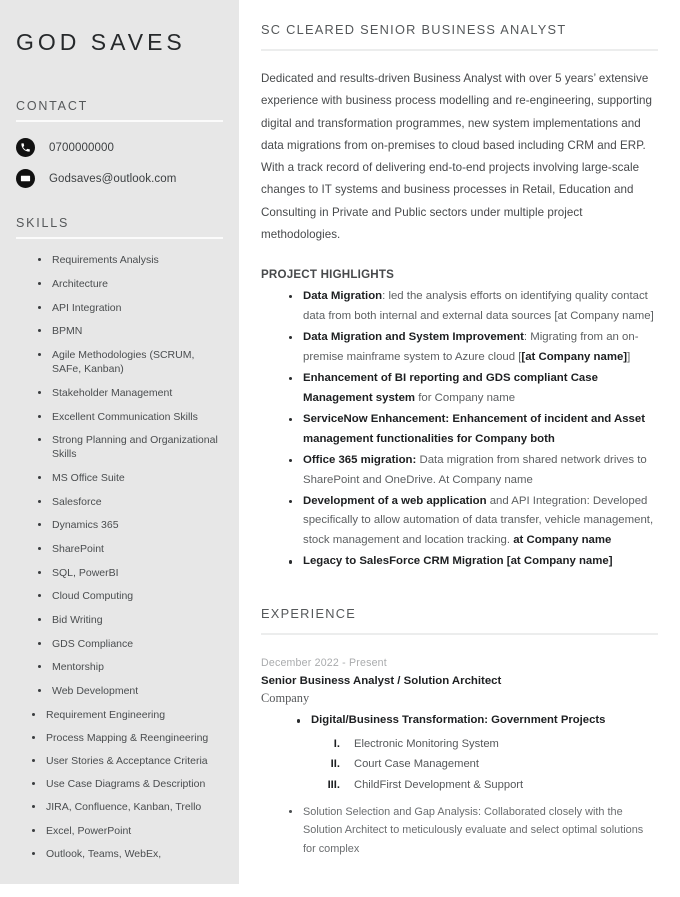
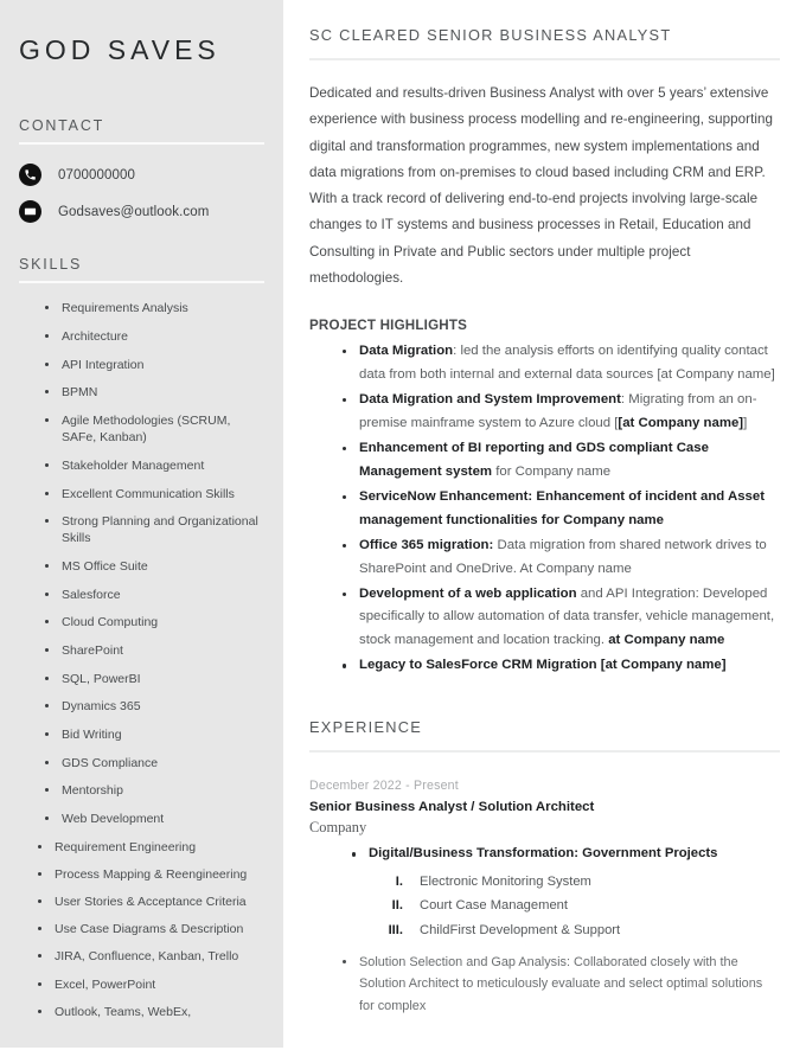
  GOD SAVES
  CONTACT
  0700000000
  Godsaves@outlook.com
  SKILLS
  Requirements Analysis
  Architecture
  API Integration
  BPMN
  Agile Methodologies (SCRUM, SAFe, Kanban)
  Stakeholder Management
  Excellent Communication Skills
  Strong Planning and Organizational Skills
  MS Office Suite
  Salesforce
- Dynamics 365
+ Cloud Computing
  SharePoint
  SQL, PowerBI
- Cloud Computing
+ Dynamics 365
  Bid Writing
  GDS Compliance
  Mentorship
  Web Development
  Requirement Engineering
  Process Mapping & Reengineering
  User Stories & Acceptance Criteria
  Use Case Diagrams & Description
  JIRA, Confluence, Kanban, Trello
  Excel, PowerPoint
  Outlook, Teams, WebEx,
  SC CLEARED SENIOR BUSINESS ANALYST
  Dedicated and results-driven Business Analyst with over 5 years’ extensive experience with business process modelling and re-engineering, supporting digital and transformation programmes, new system implementations and data migrations from on-premises to cloud based including CRM and ERP. With a track record of delivering end-to-end projects involving large-scale changes to IT systems and business processes in Retail, Education and Consulting in Private and Public sectors under multiple project methodologies.
  PROJECT HIGHLIGHTS
  Data Migration: led the analysis efforts on identifying quality contact data from both internal and external data sources [at Company name]
  Data Migration and System Improvement: Migrating from an on-premise mainframe system to Azure cloud [[at Company name]]
  Enhancement of BI reporting and GDS compliant Case Management system for Company name
- ServiceNow Enhancement: Enhancement of incident and Asset management functionalities for Company both
+ ServiceNow Enhancement: Enhancement of incident and Asset management functionalities for Company name
  Office 365 migration: Data migration from shared network drives to SharePoint and OneDrive. At Company name
  Development of a web application and API Integration: Developed specifically to allow automation of data transfer, vehicle management, stock management and location tracking. at Company name
  Legacy to SalesForce CRM Migration [at Company name]
  EXPERIENCE
  December 2022 - Present
  Senior Business Analyst / Solution Architect
  Company
  Digital/Business Transformation: Government Projects
  I.
  Electronic Monitoring System
  II.
  Court Case Management
  III.
  ChildFirst Development & Support
  Solution Selection and Gap Analysis: Collaborated closely with the Solution Architect to meticulously evaluate and select optimal solutions for complex
